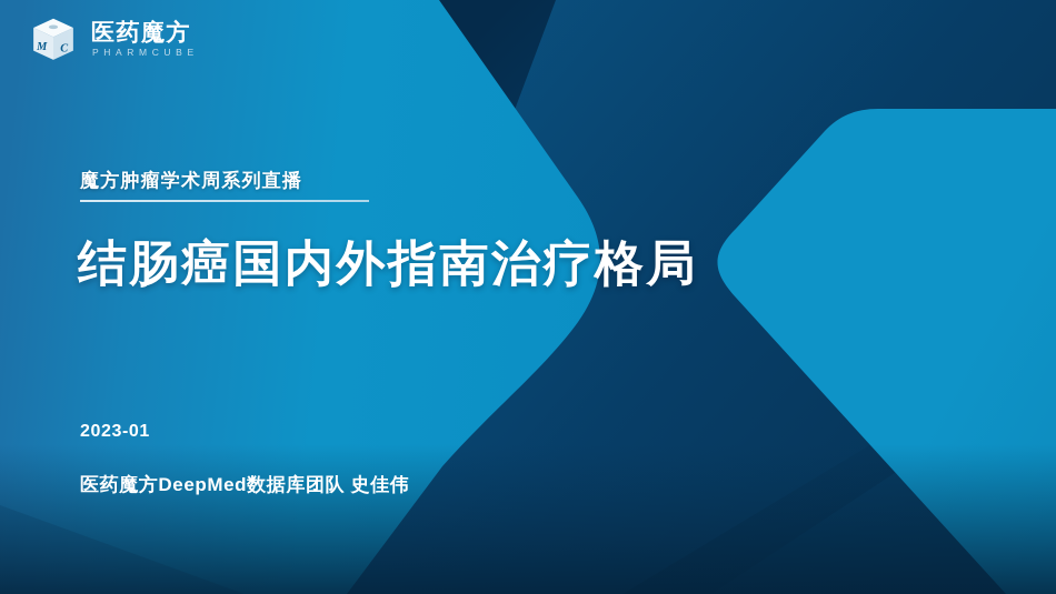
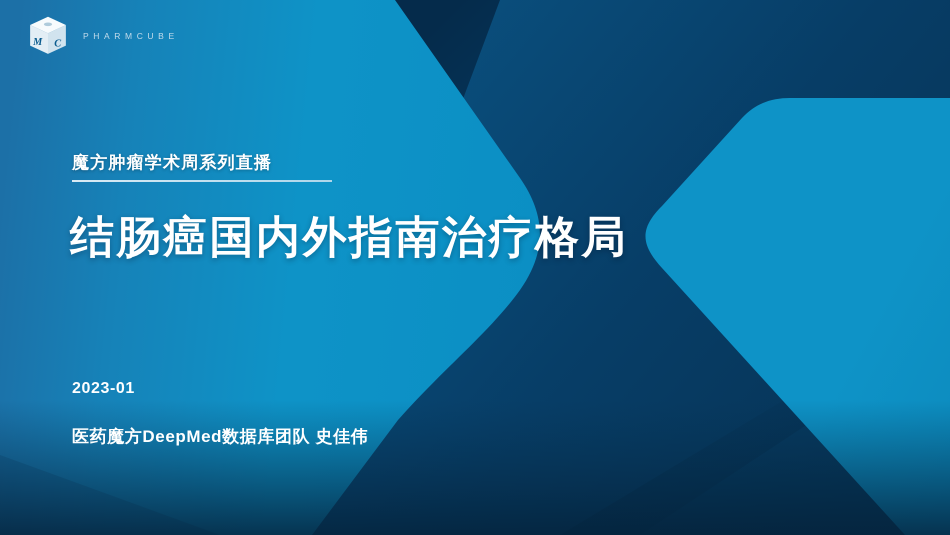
  M
  C
- 医药魔方
  PHARMCUBE
  魔方肿瘤学术周系列直播
  结肠癌国内外指南治疗格局
  2023-01
  医药魔方DeepMed数据库团队 史佳伟
